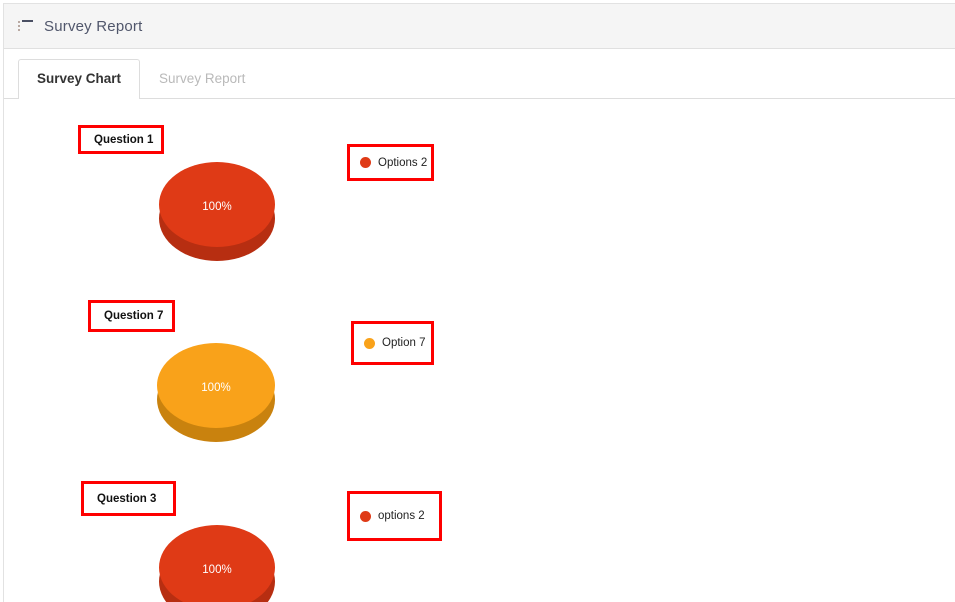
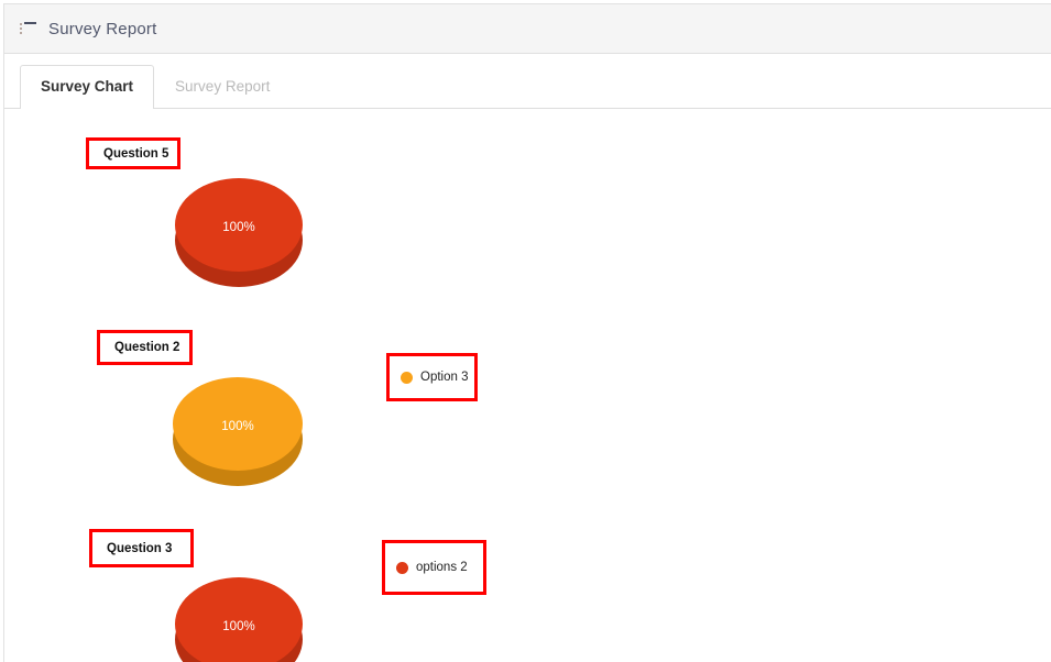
  Survey Report
  Survey Chart
  Survey Report
- Question 1
+ Question 5
  100%
- Options 2
- Question 7
+ Question 2
  100%
- Option 7
+ Option 3
  Question 3
  100%
  options 2
